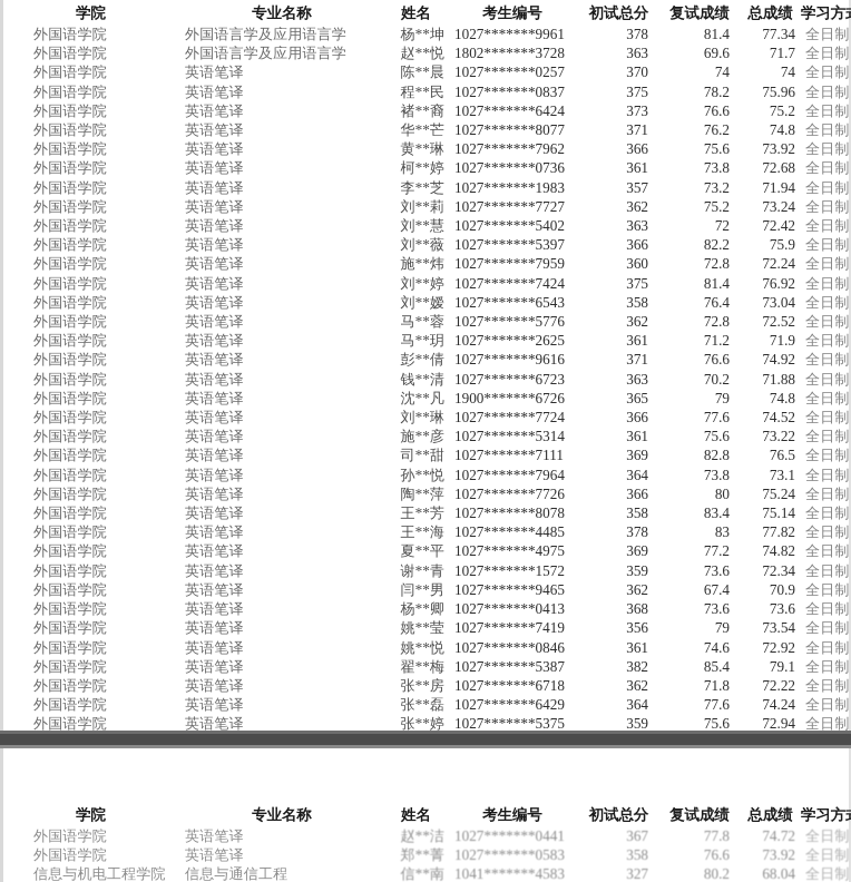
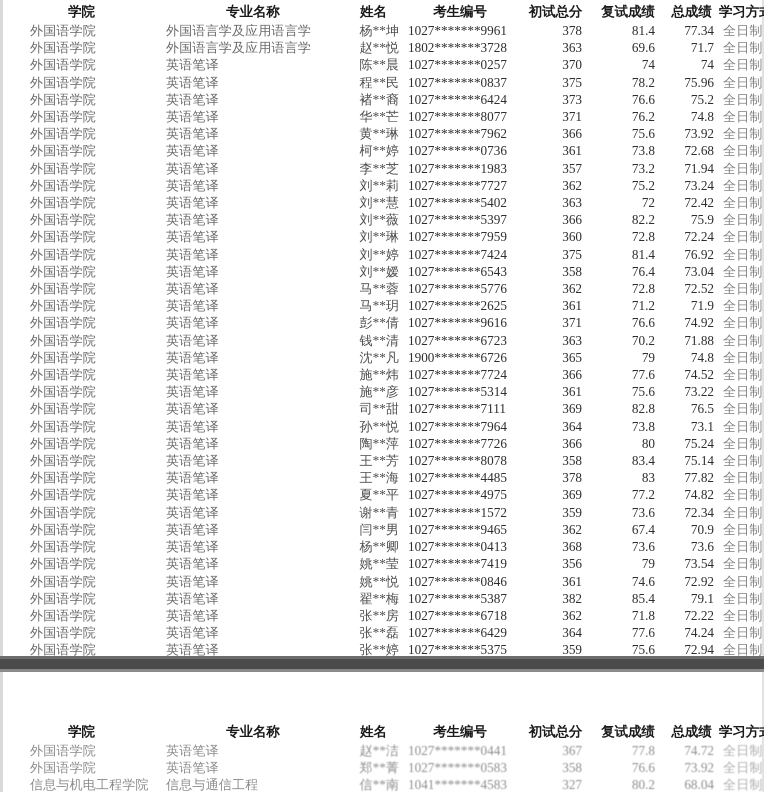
  学院	专业名称	姓名	考生编号	初试总分	复试成绩	总成绩	学习方
  外国语学院	外国语言学及应用语言学	杨**坤	1027*******9961	378	81.4	77.34	全日制
  外国语学院	外国语言学及应用语言学	赵**悦	1802*******3728	363	69.6	71.7	全日制
  外国语学院	英语笔译	陈**晨	1027*******0257	370	74	74	全日制
  外国语学院	英语笔译	程**民	1027*******0837	375	78.2	75.96	全日制
  外国语学院	英语笔译	褚**裔	1027*******6424	373	76.6	75.2	全日制
  外国语学院	英语笔译	华**芒	1027*******8077	371	76.2	74.8	全日制
  外国语学院	英语笔译	黄**琳	1027*******7962	366	75.6	73.92	全日制
  外国语学院	英语笔译	柯**婷	1027*******0736	361	73.8	72.68	全日制
  外国语学院	英语笔译	李**芝	1027*******1983	357	73.2	71.94	全日制
  外国语学院	英语笔译	刘**莉	1027*******7727	362	75.2	73.24	全日制
  外国语学院	英语笔译	刘**慧	1027*******5402	363	72	72.42	全日制
  外国语学院	英语笔译	刘**薇	1027*******5397	366	82.2	75.9	全日制
- 外国语学院	英语笔译	施**炜	1027*******7959	360	72.8	72.24	全日制
+ 外国语学院	英语笔译	刘**琳	1027*******7959	360	72.8	72.24	全日制
  外国语学院	英语笔译	刘**婷	1027*******7424	375	81.4	76.92	全日制
  外国语学院	英语笔译	刘**嫒	1027*******6543	358	76.4	73.04	全日制
  外国语学院	英语笔译	马**蓉	1027*******5776	362	72.8	72.52	全日制
  外国语学院	英语笔译	马**玥	1027*******2625	361	71.2	71.9	全日制
  外国语学院	英语笔译	彭**倩	1027*******9616	371	76.6	74.92	全日制
  外国语学院	英语笔译	钱**清	1027*******6723	363	70.2	71.88	全日制
  外国语学院	英语笔译	沈**凡	1900*******6726	365	79	74.8	全日制
- 外国语学院	英语笔译	刘**琳	1027*******7724	366	77.6	74.52	全日制
+ 外国语学院	英语笔译	施**炜	1027*******7724	366	77.6	74.52	全日制
  外国语学院	英语笔译	施**彦	1027*******5314	361	75.6	73.22	全日制
  外国语学院	英语笔译	司**甜	1027*******7111	369	82.8	76.5	全日制
  外国语学院	英语笔译	孙**悦	1027*******7964	364	73.8	73.1	全日制
  外国语学院	英语笔译	陶**萍	1027*******7726	366	80	75.24	全日制
  外国语学院	英语笔译	王**芳	1027*******8078	358	83.4	75.14	全日制
  外国语学院	英语笔译	王**海	1027*******4485	378	83	77.82	全日制
  外国语学院	英语笔译	夏**平	1027*******4975	369	77.2	74.82	全日制
  外国语学院	英语笔译	谢**青	1027*******1572	359	73.6	72.34	全日制
  外国语学院	英语笔译	闫**男	1027*******9465	362	67.4	70.9	全日制
  外国语学院	英语笔译	杨**卿	1027*******0413	368	73.6	73.6	全日制
  外国语学院	英语笔译	姚**莹	1027*******7419	356	79	73.54	全日制
  外国语学院	英语笔译	姚**悦	1027*******0846	361	74.6	72.92	全日制
  外国语学院	英语笔译	翟**梅	1027*******5387	382	85.4	79.1	全日制
  外国语学院	英语笔译	张**房	1027*******6718	362	71.8	72.22	全日制
  外国语学院	英语笔译	张**磊	1027*******6429	364	77.6	74.24	全日制
  外国语学院	英语笔译	张**婷	1027*******5375	359	75.6	72.94	全日制
  学院	专业名称	姓名	考生编号	初试总分	复试成绩	总成绩	学习方
  外国语学院	英语笔译	赵**洁	1027*******0441	367	77.8	74.72	全日制
  外国语学院	英语笔译	郑**菁	1027*******0583	358	76.6	73.92	全日制
  信息与机电工程学院	信息与通信工程	信**南	1041*******4583	327	80.2	68.04	全日制
